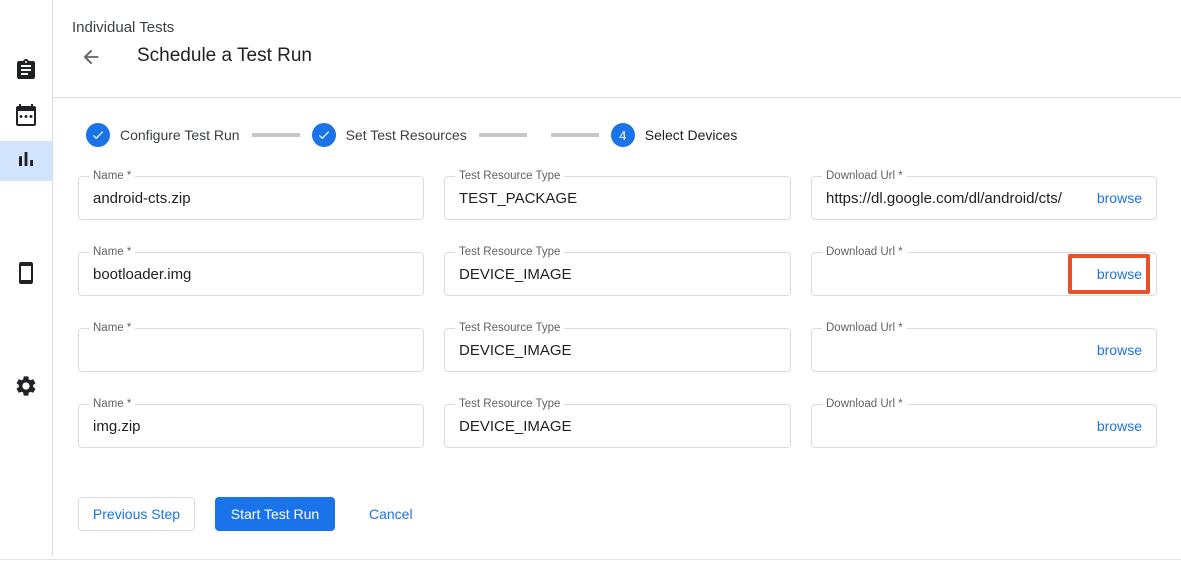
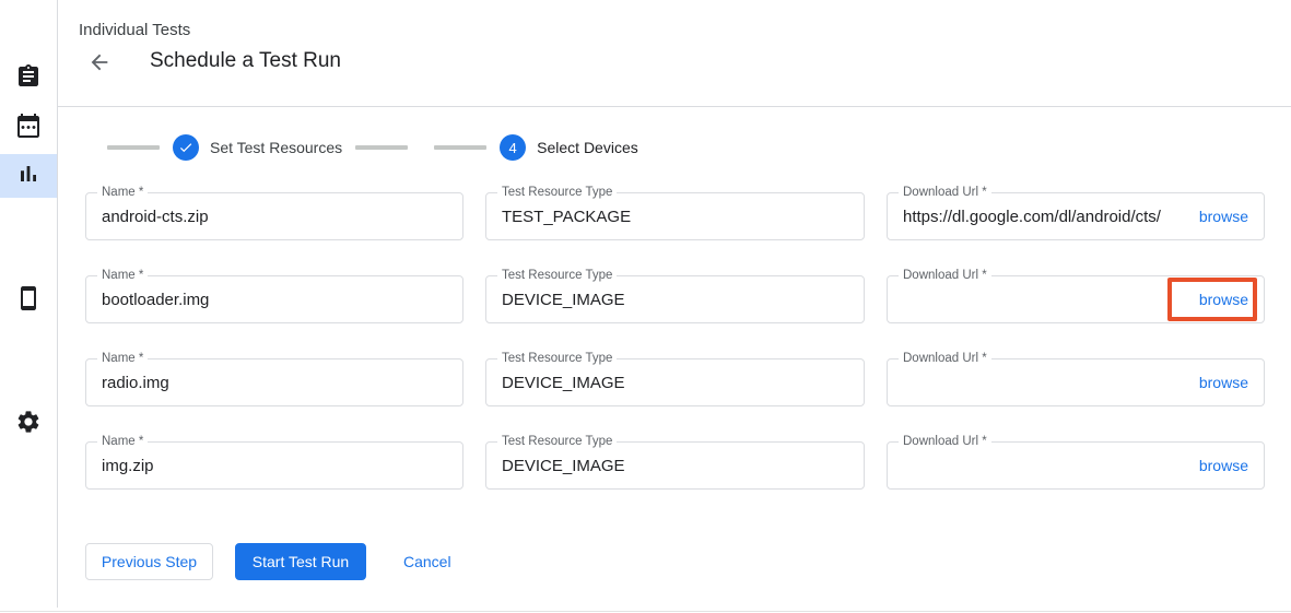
  Individual Tests
  Schedule a Test Run
- Configure Test Run
  Set Test Resources
  4
  Select Devices
  Name *
  android-cts.zip
  Test Resource Type
  TEST_PACKAGE
  Download Url *
  https://dl.google.com/dl/android/cts/
  browse
  Name *
  bootloader.img
  Test Resource Type
  DEVICE_IMAGE
  Download Url *
  browse
  Name *
+ radio.img
  Test Resource Type
  DEVICE_IMAGE
  Download Url *
  browse
  Name *
  img.zip
  Test Resource Type
  DEVICE_IMAGE
  Download Url *
  browse
  Previous Step
  Start Test Run
  Cancel
